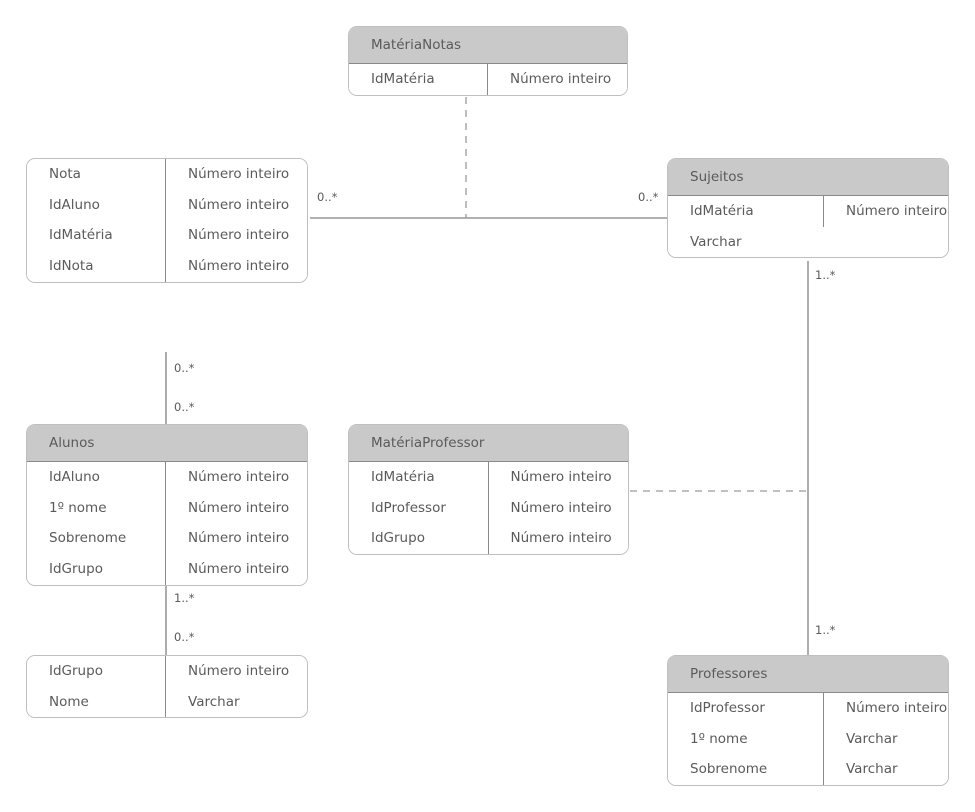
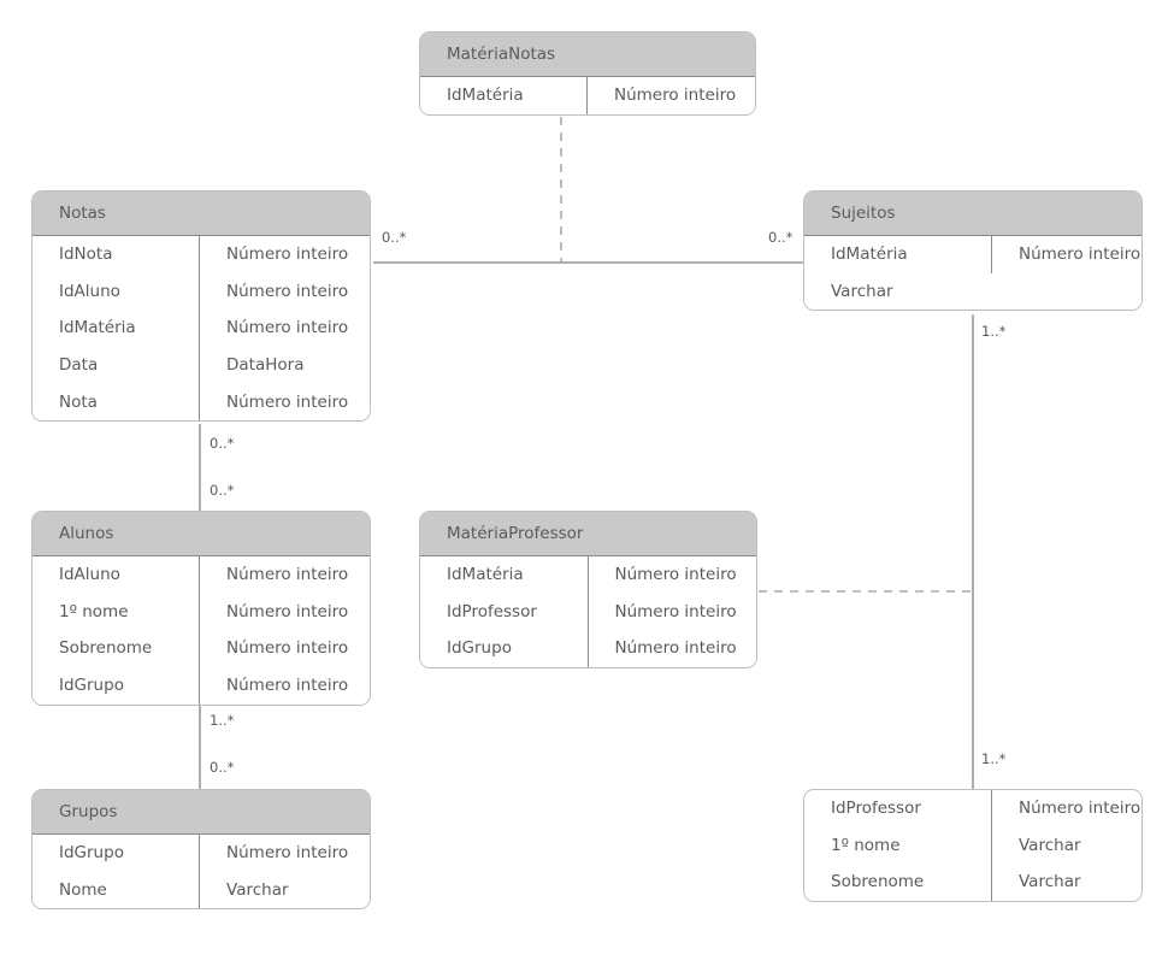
  MatériaNotas
  IdMatéria
  Número inteiro
+ Notas
- Nota
+ IdNota
  Número inteiro
  IdAluno
  Número inteiro
  IdMatéria
  Número inteiro
+ Data
+ DataHora
- IdNota
+ Nota
  Número inteiro
  Sujeitos
  IdMatéria
  Número inteiro
  Varchar
  Alunos
  IdAluno
  Número inteiro
  1º nome
  Número inteiro
  Sobrenome
  Número inteiro
  IdGrupo
  Número inteiro
  MatériaProfessor
  IdMatéria
  Número inteiro
  IdProfessor
  Número inteiro
  IdGrupo
  Número inteiro
+ Grupos
  IdGrupo
  Número inteiro
  Nome
  Varchar
- Professores
  IdProfessor
  Número inteiro
  1º nome
  Varchar
  Sobrenome
  Varchar
  0..*
  0..*
  0..*
  0..*
  1..*
  0..*
  1..*
  1..*
